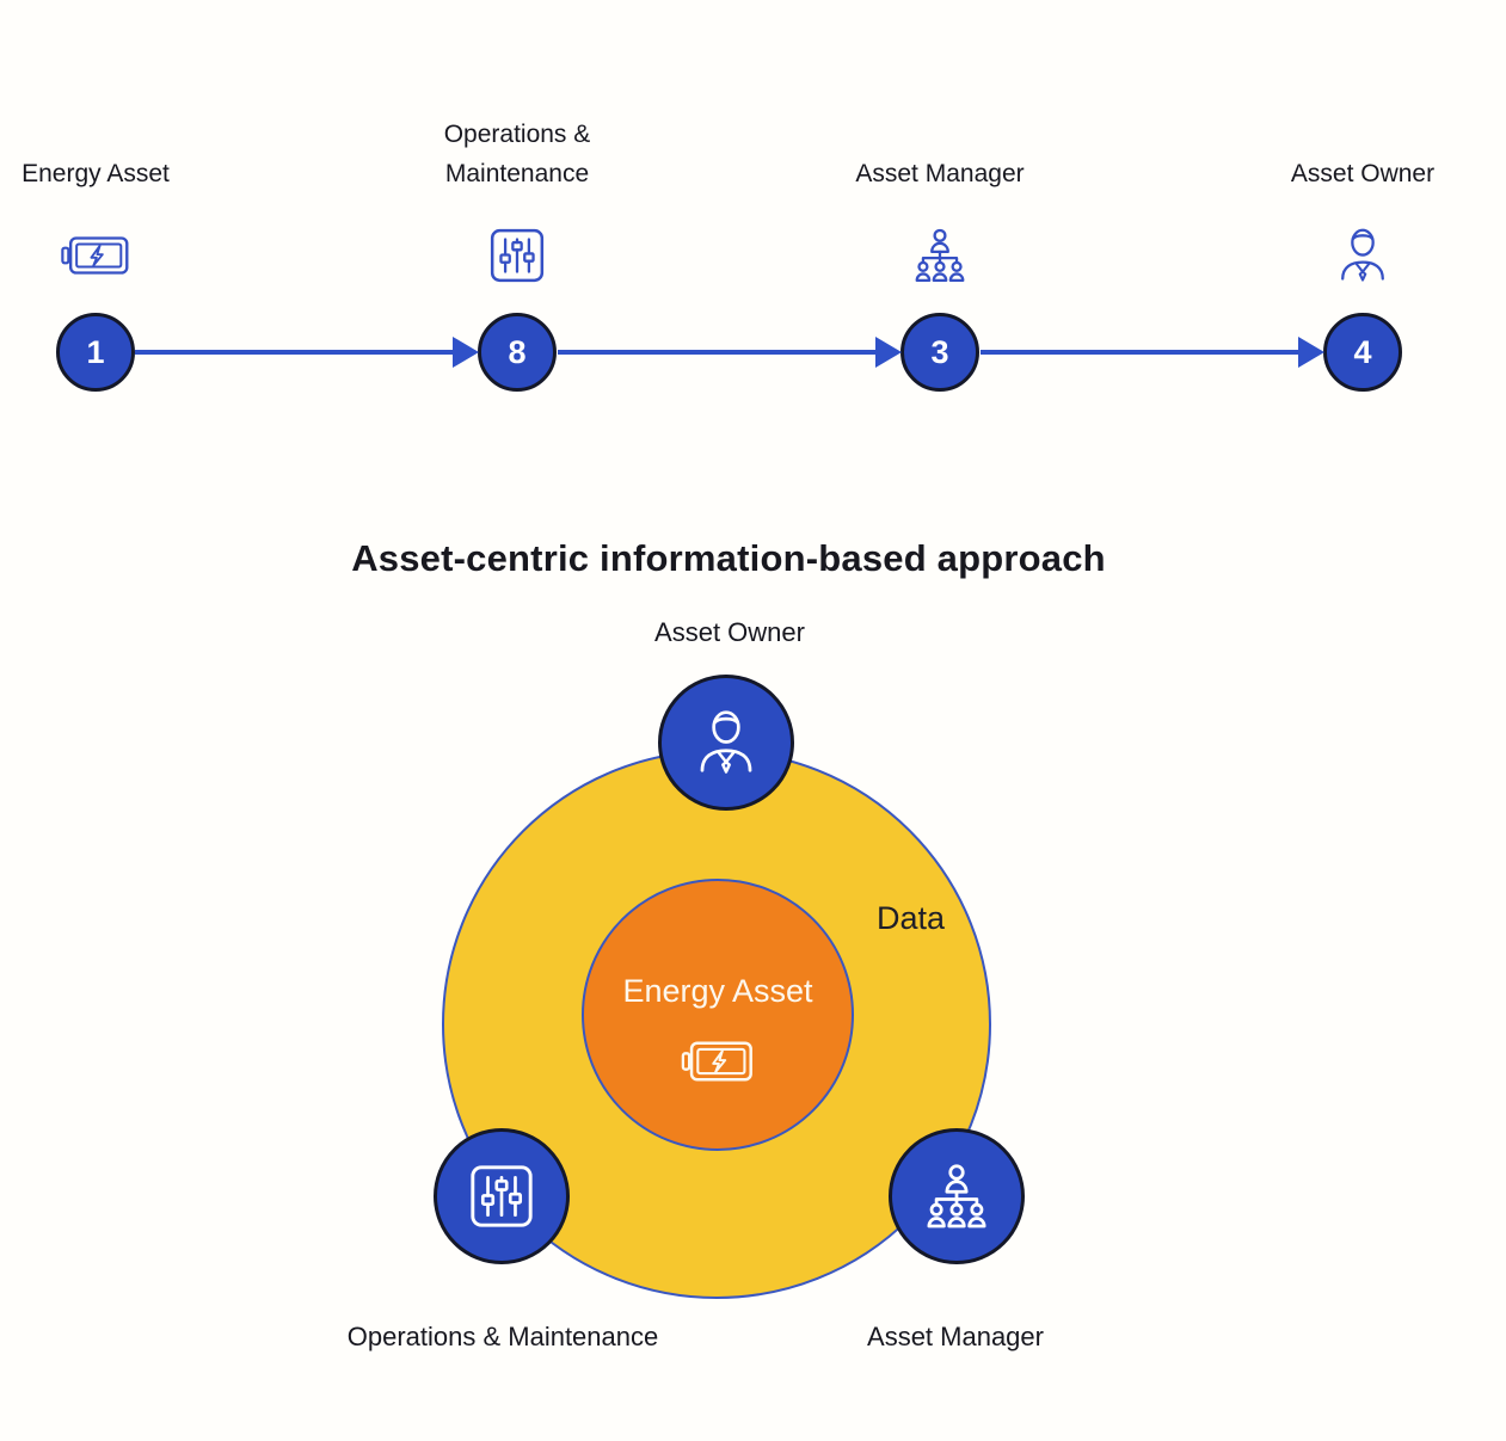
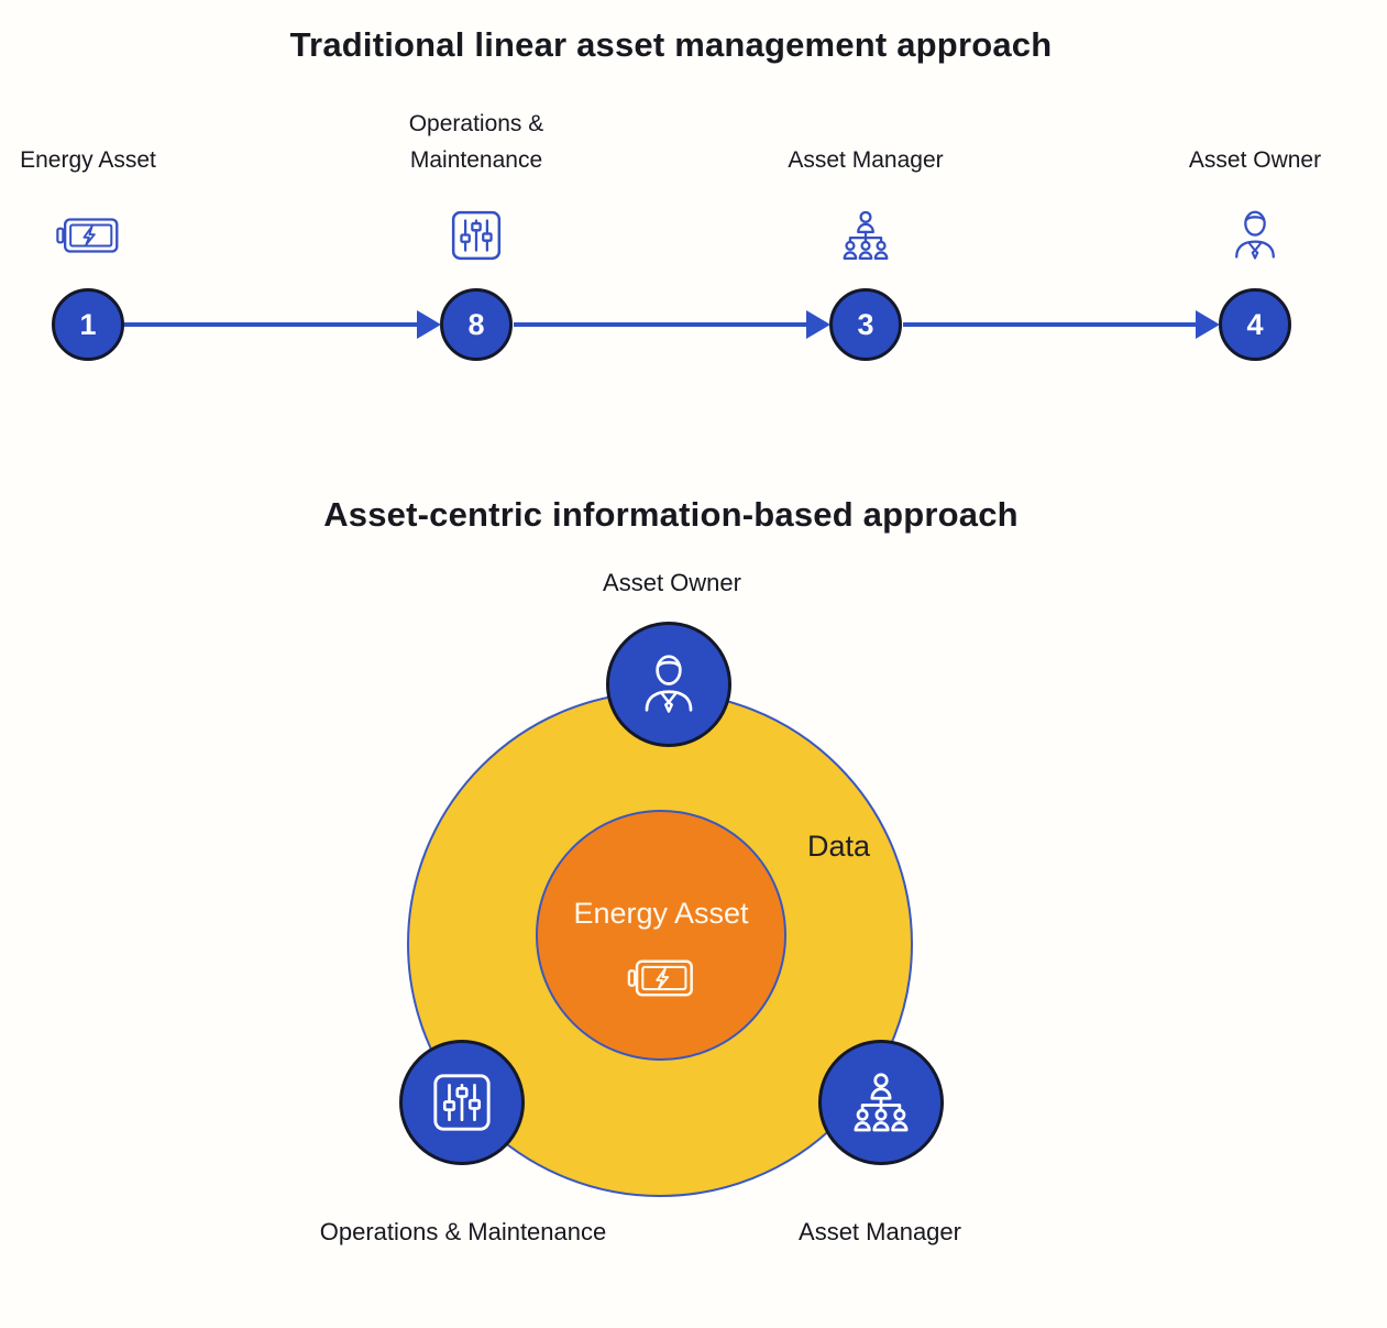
+ Traditional linear asset management approach
  Energy Asset
  1
  Operations & Maintenance
  8
  Asset Manager
  3
  Asset Owner
  4
  Asset-centric information-based approach
  Asset Owner
  Energy Asset
  Data
  Operations & Maintenance
  Asset Manager
